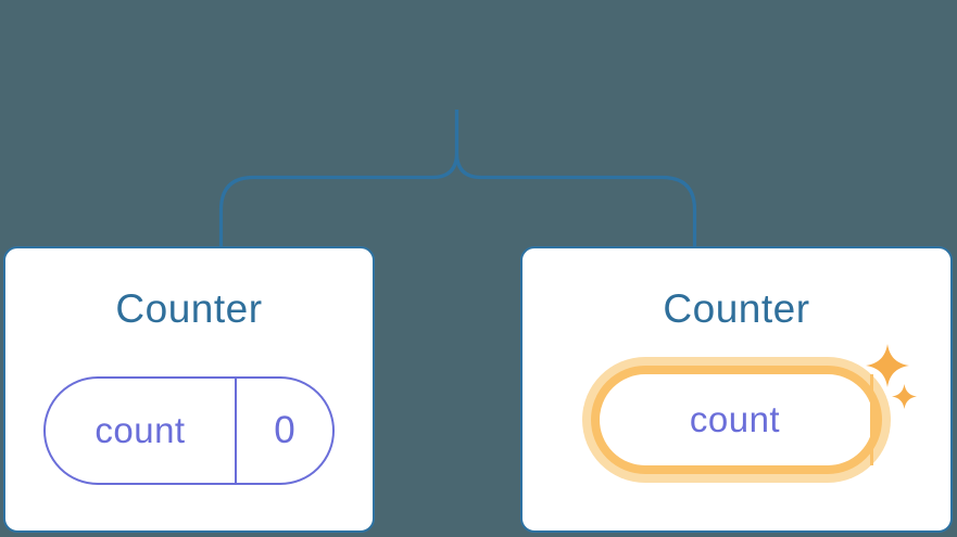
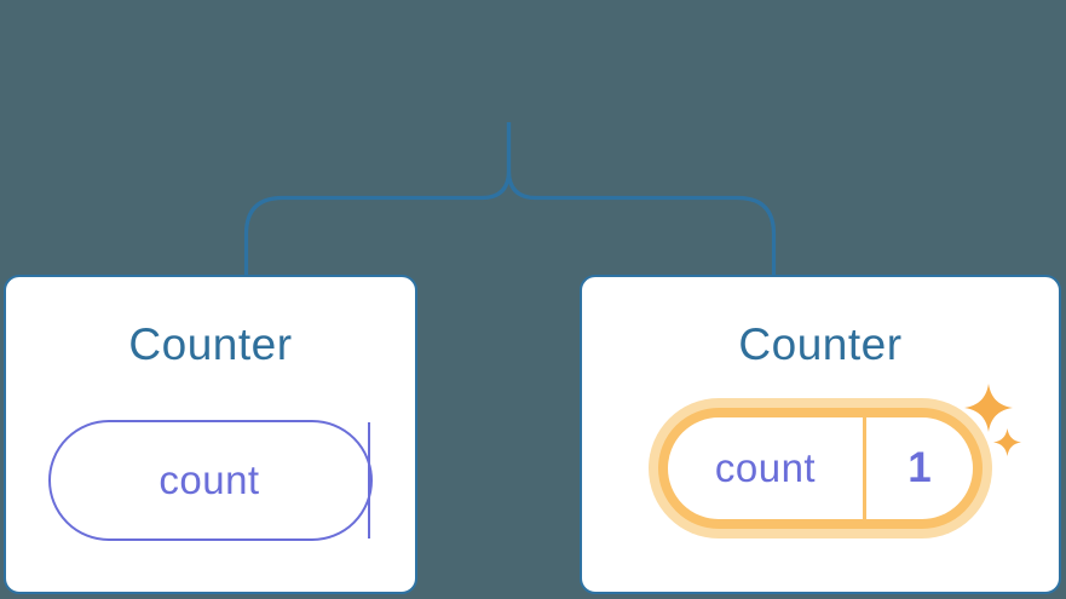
  Counter
  count
- 0
  Counter
  count
+ 1
